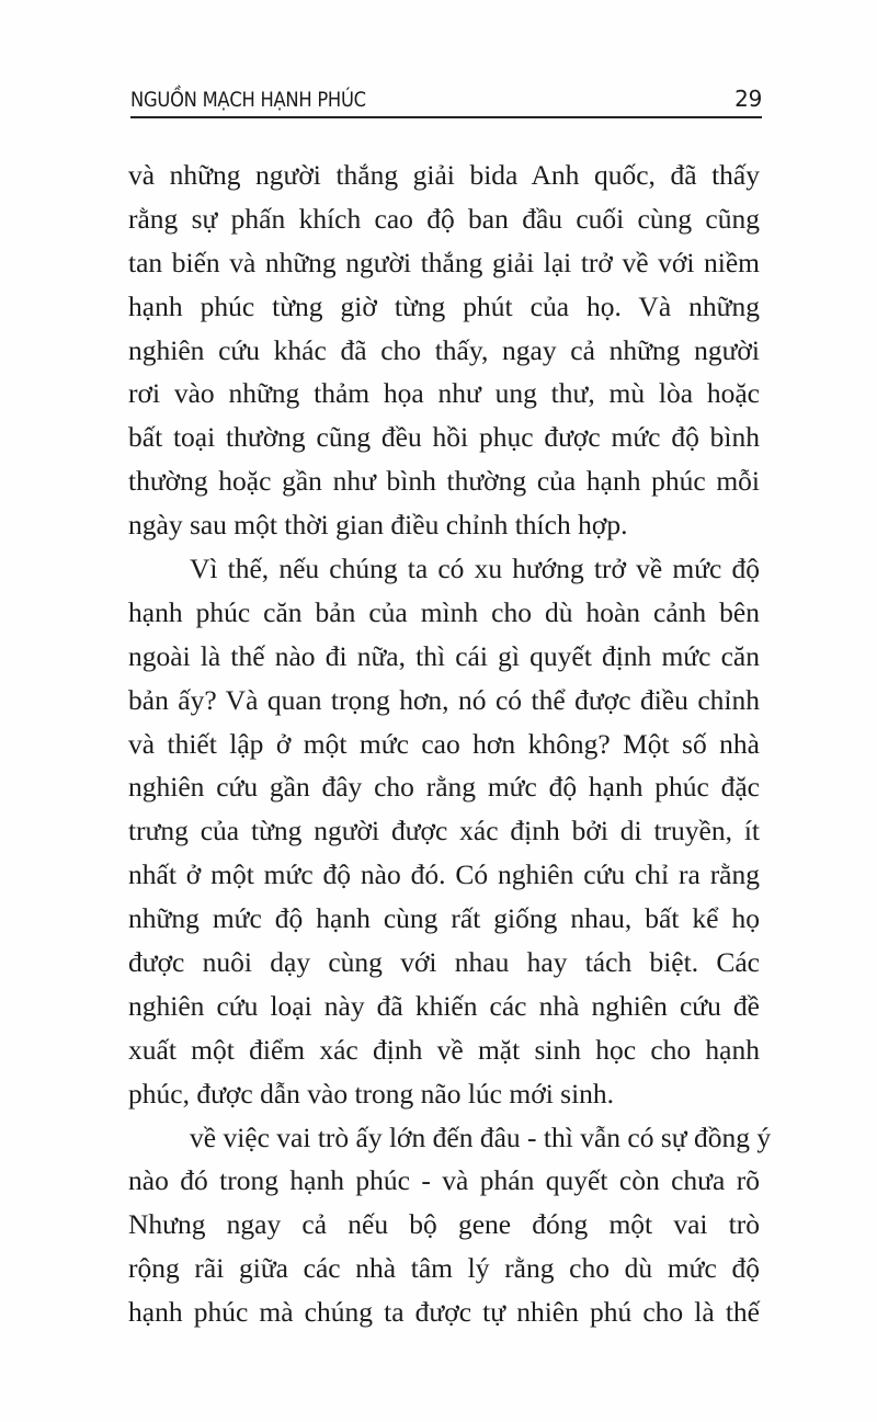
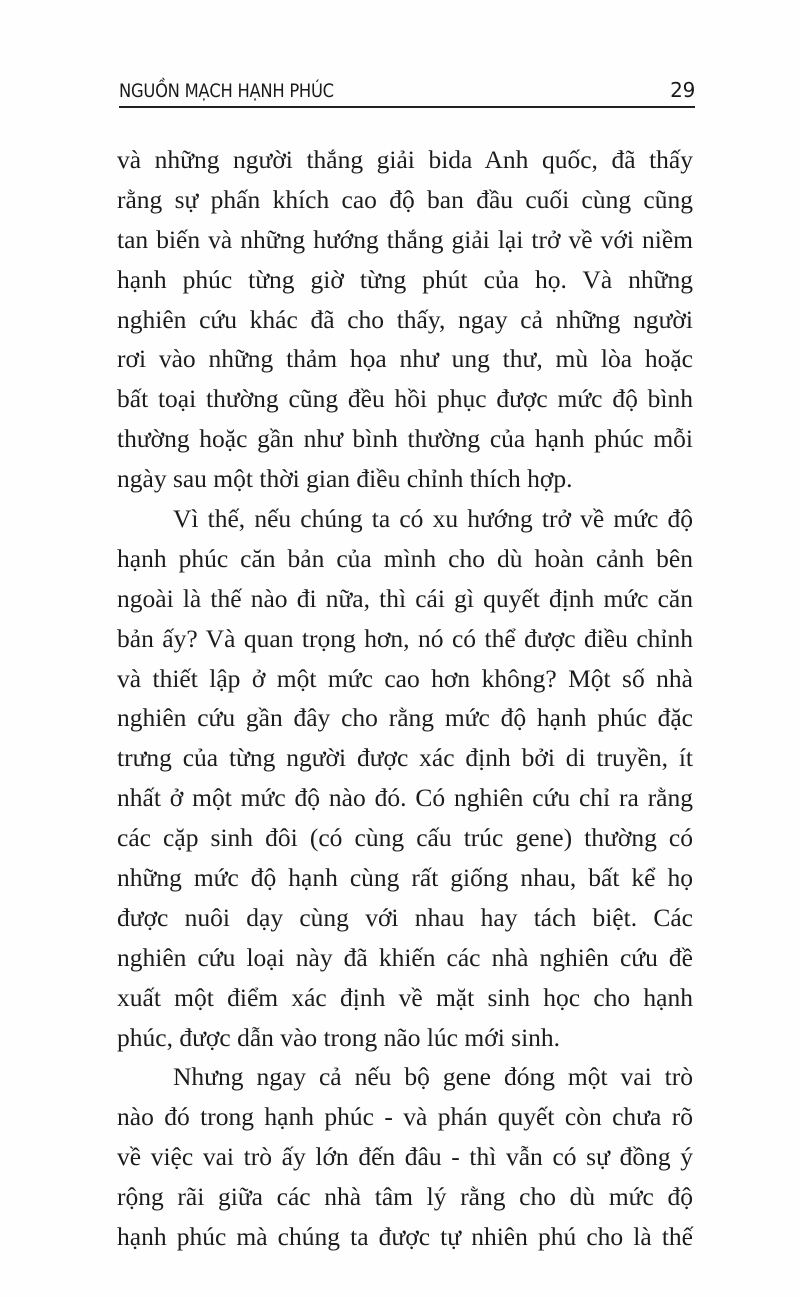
  NGUỒN MẠCH HẠNH PHÚC
  29
  và những người thắng giải bida Anh quốc, đã thấy
  rằng sự phấn khích cao độ ban đầu cuối cùng cũng
- tan biến và những người thắng giải lại trở về với niềm
+ tan biến và những hướng thắng giải lại trở về với niềm
  hạnh phúc từng giờ từng phút của họ. Và những
  nghiên cứu khác đã cho thấy, ngay cả những người
  rơi vào những thảm họa như ung thư, mù lòa hoặc
  bất toại thường cũng đều hồi phục được mức độ bình
  thường hoặc gần như bình thường của hạnh phúc mỗi
  ngày sau một thời gian điều chỉnh thích hợp.
  Vì thế, nếu chúng ta có xu hướng trở về mức độ
  hạnh phúc căn bản của mình cho dù hoàn cảnh bên
  ngoài là thế nào đi nữa, thì cái gì quyết định mức căn
  bản ấy? Và quan trọng hơn, nó có thể được điều chỉnh
  và thiết lập ở một mức cao hơn không? Một số nhà
  nghiên cứu gần đây cho rằng mức độ hạnh phúc đặc
  trưng của từng người được xác định bởi di truyền, ít
  nhất ở một mức độ nào đó. Có nghiên cứu chỉ ra rằng
+ các cặp sinh đôi (có cùng cấu trúc gene) thường có
  những mức độ hạnh cùng rất giống nhau, bất kể họ
  được nuôi dạy cùng với nhau hay tách biệt. Các
  nghiên cứu loại này đã khiến các nhà nghiên cứu đề
  xuất một điểm xác định về mặt sinh học cho hạnh
  phúc, được dẫn vào trong não lúc mới sinh.
- về việc vai trò ấy lớn đến đâu - thì vẫn có sự đồng ý
+ Nhưng ngay cả nếu bộ gene đóng một vai trò
  nào đó trong hạnh phúc - và phán quyết còn chưa rõ
- Nhưng ngay cả nếu bộ gene đóng một vai trò
+ về việc vai trò ấy lớn đến đâu - thì vẫn có sự đồng ý
  rộng rãi giữa các nhà tâm lý rằng cho dù mức độ
  hạnh phúc mà chúng ta được tự nhiên phú cho là thế
